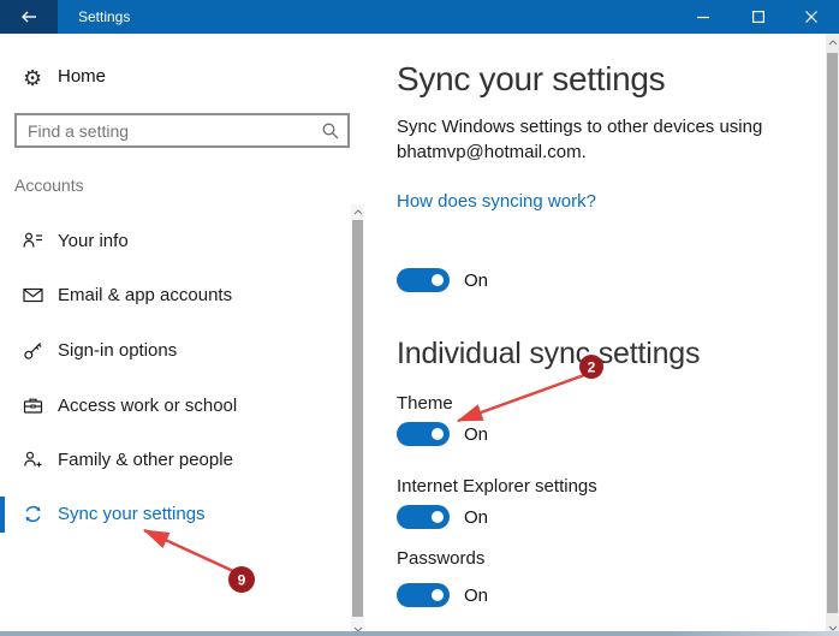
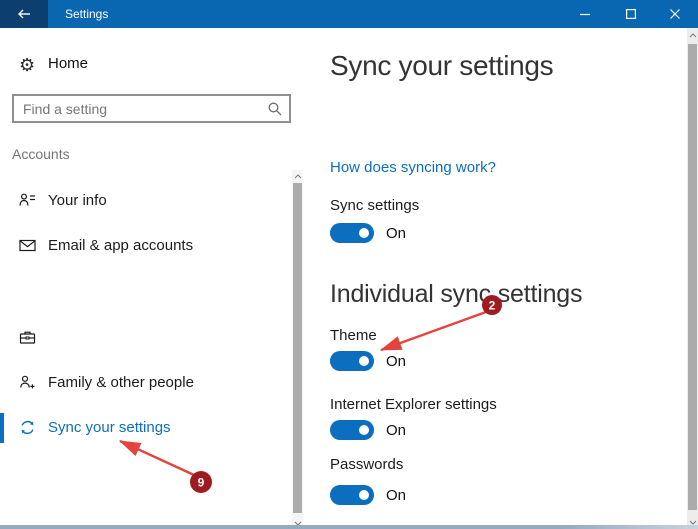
  Settings
  ⚙
  Home
  Find a setting
  Accounts
  Your info
  Email & app accounts
- Sign-in options
- Access work or school
  Family & other people
  Sync your settings
  Sync your settings
- Sync Windows settings to other devices using bhatmvp@hotmail.com.
  How does syncing work?
+ Sync settings
  On
  Individual sync settings
  Theme
  On
  Internet Explorer settings
  On
  Passwords
  On
  9
  2
